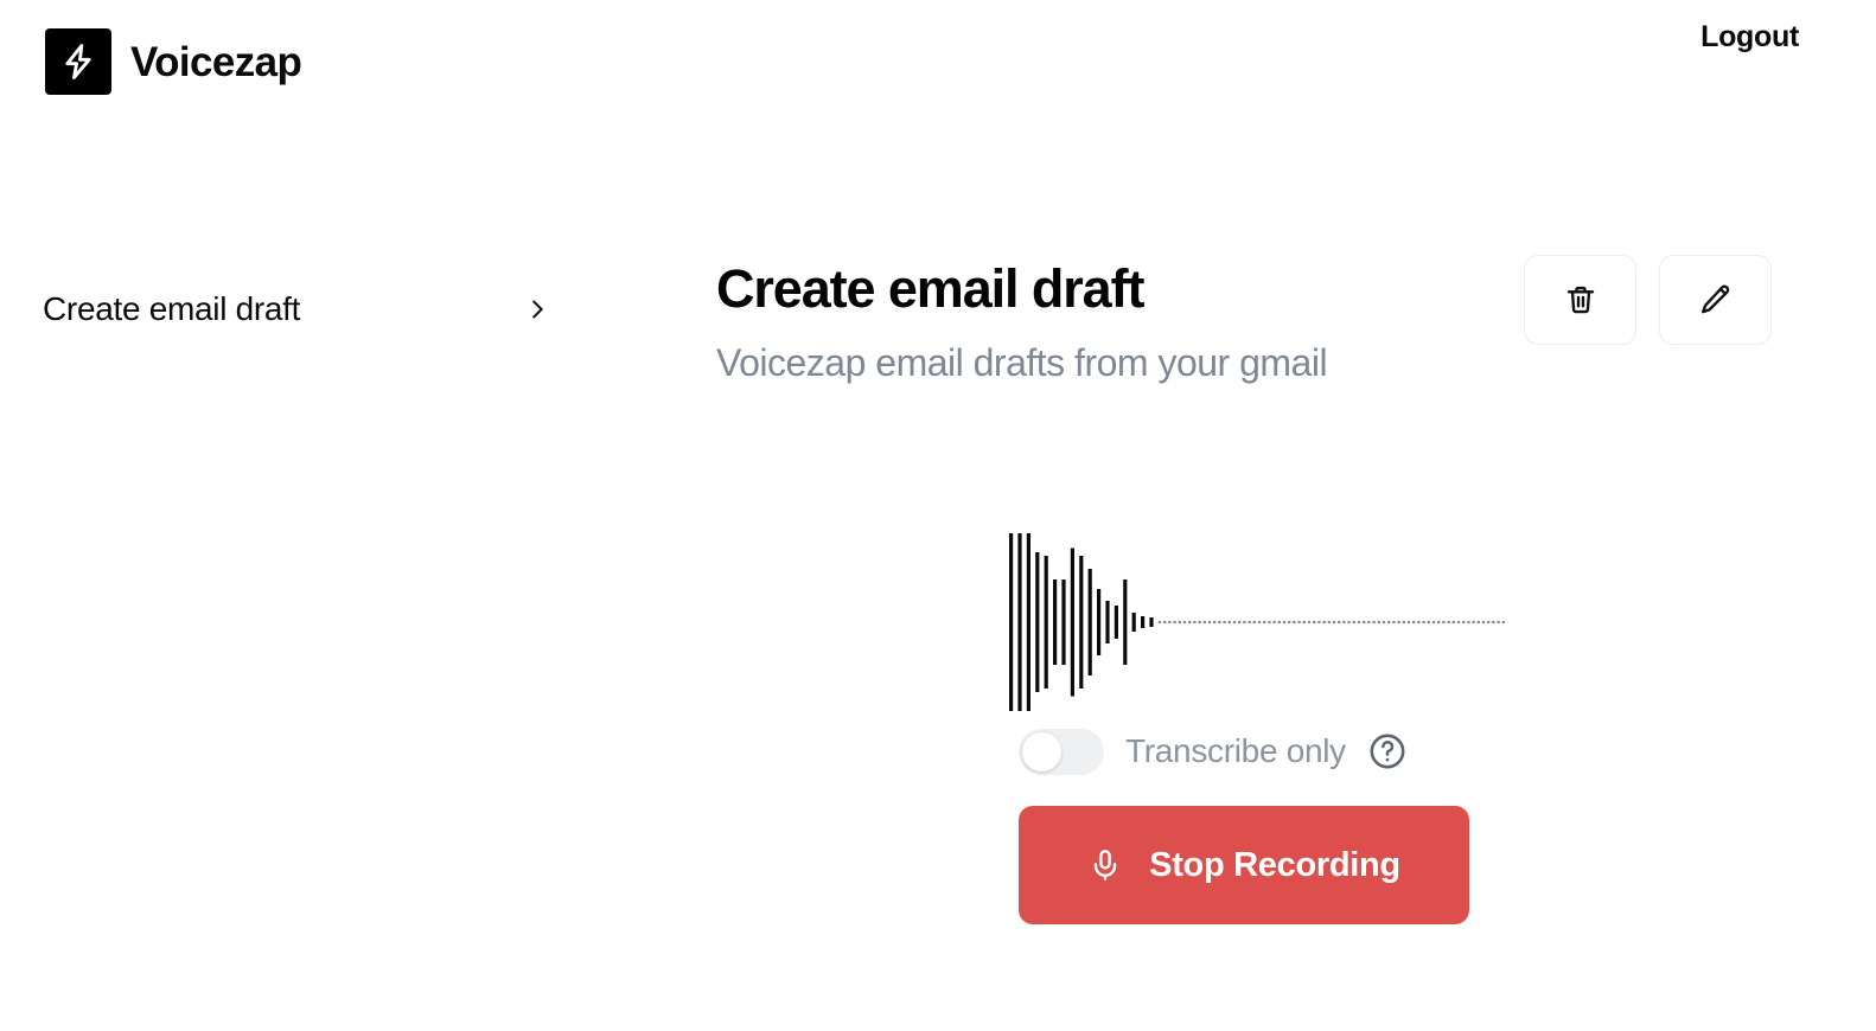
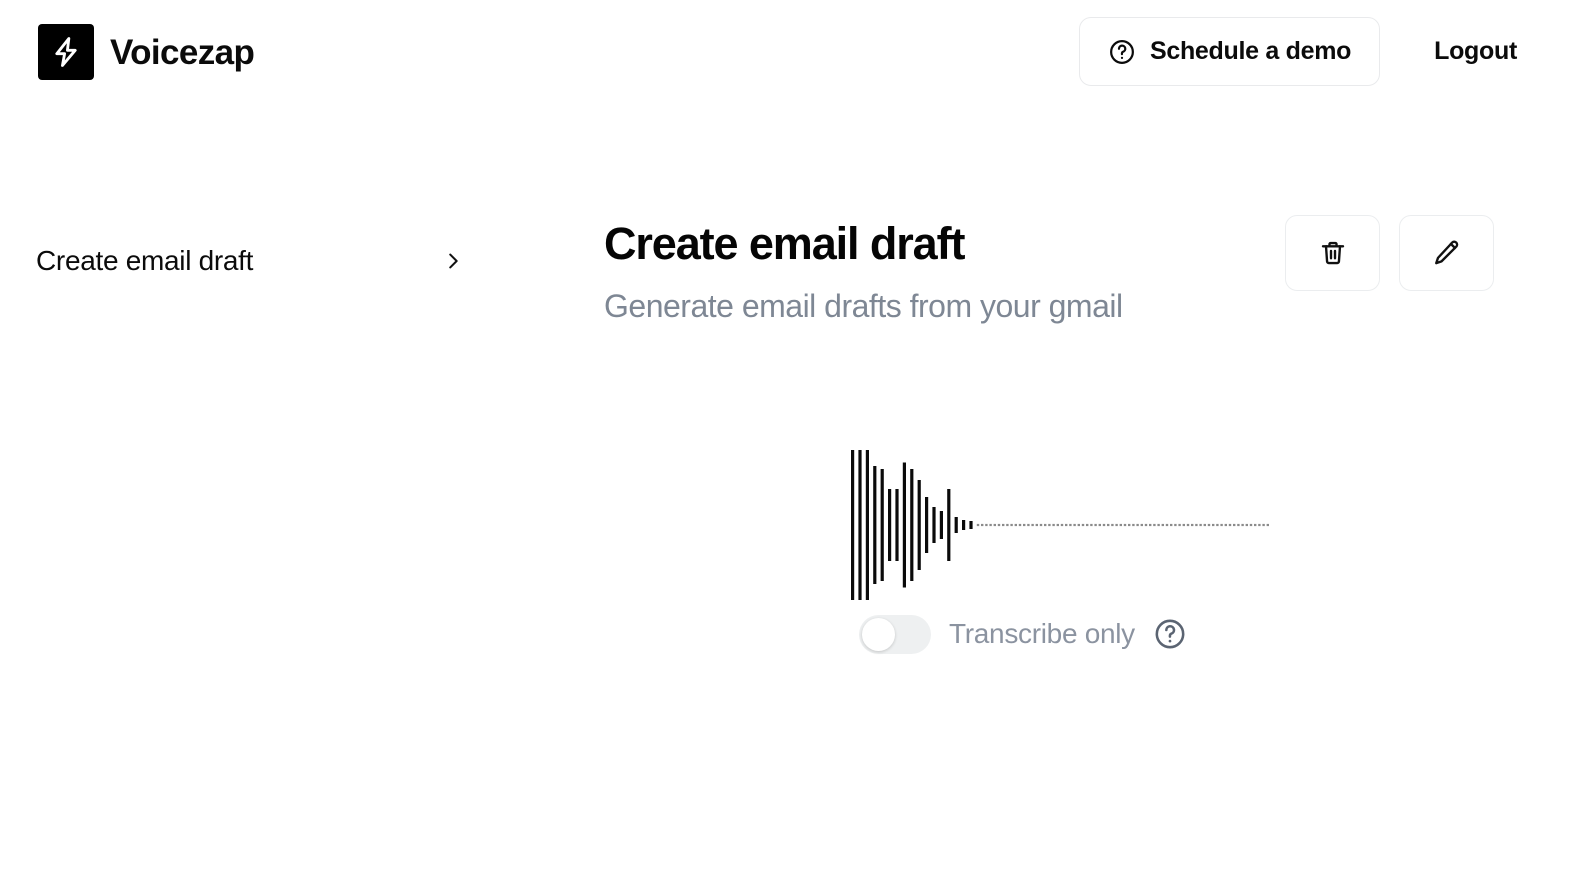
  Voicezap
+ Schedule a demo
  Logout
  Create email draft
  Create email draft
- Voicezap email drafts from your gmail
+ Generate email drafts from your gmail
  Transcribe only
- Stop Recording
